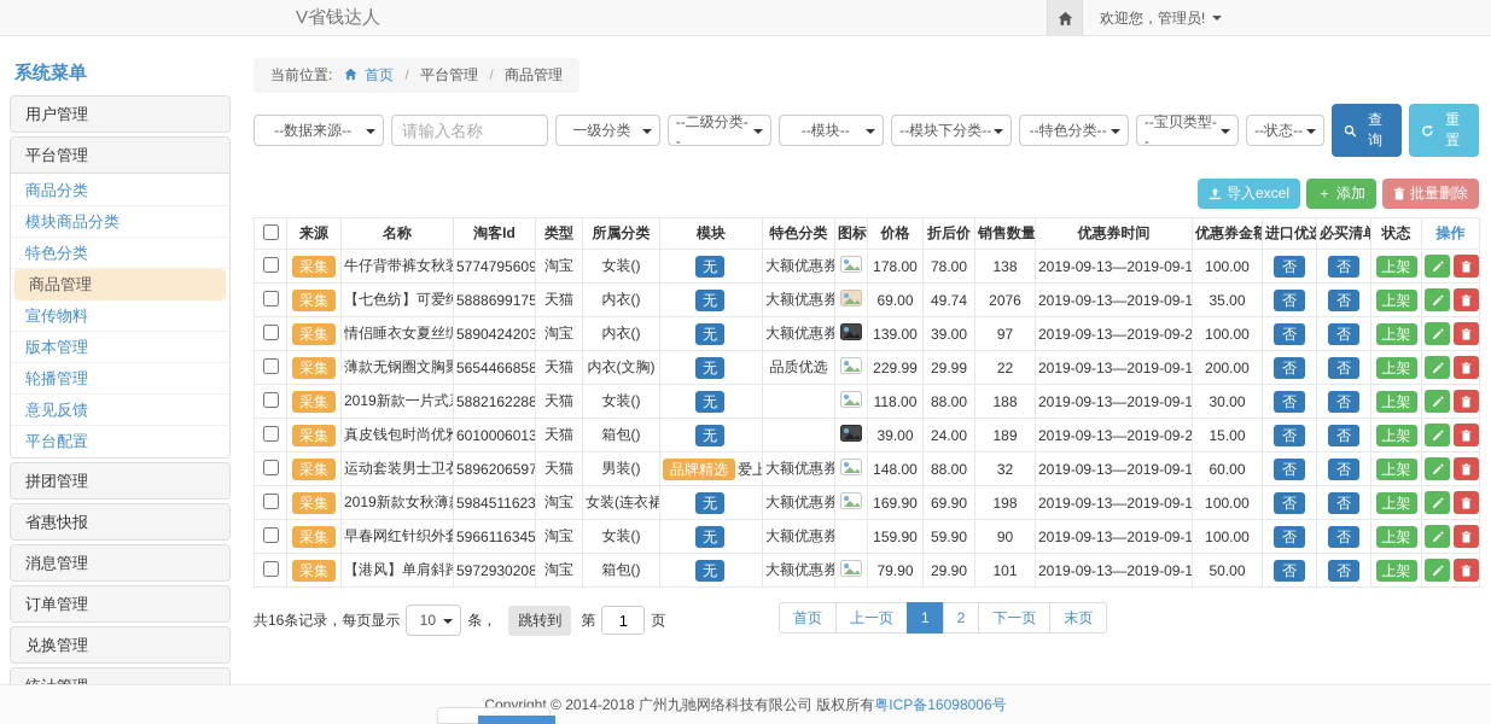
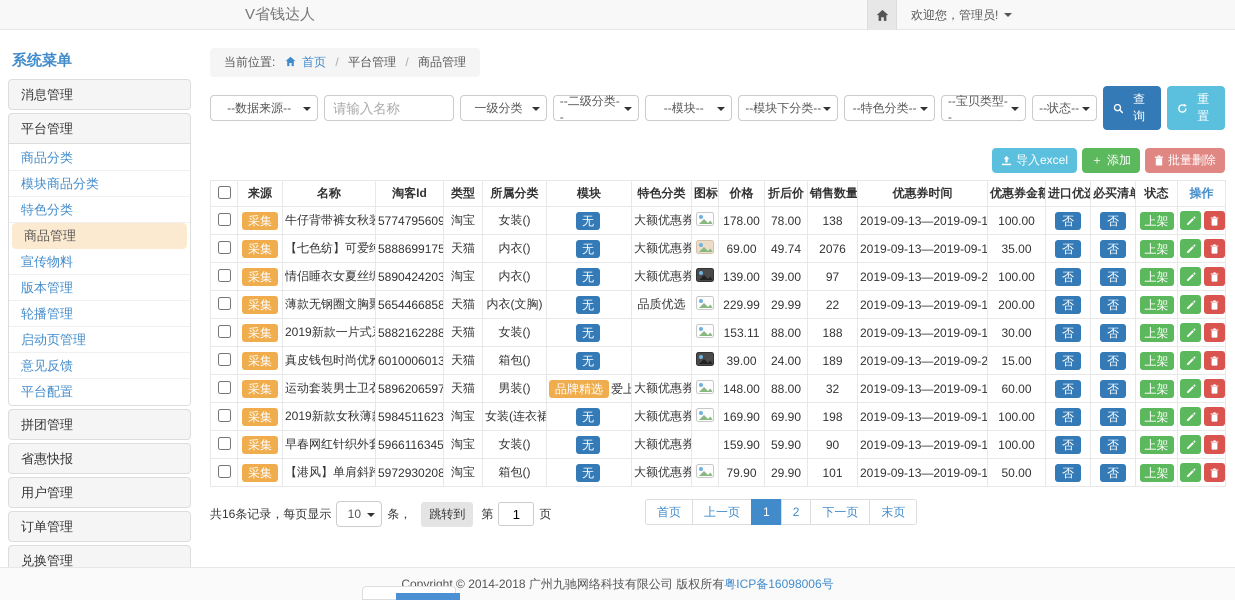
  V省钱达人
  欢迎您，管理员!
  系统菜单
- 用户管理
+ 消息管理
  平台管理
  商品分类
  模块商品分类
  特色分类
  商品管理
  宣传物料
  版本管理
  轮播管理
+ 启动页管理
  意见反馈
  平台配置
  拼团管理
  省惠快报
- 消息管理
+ 用户管理
  订单管理
  兑换管理
  当前位置: 首页 / 平台管理 / 商品管理
  --数据来源--
  请输入名称
  一级分类
  --二级分类--
  --模块--
  --模块下分类--
  --特色分类--
  --宝贝类型--
  --状态--
  查询
  重置
  导入excel
  ＋
  添加
  批量删除
  	来源	名称	淘客Id	类型	所属分类	模块	特色分类	图标	价格	折后价	销售数量	优惠券时间	优惠券金额	进口优	必买清	状态	操作
  	采集	牛仔背带裤女秋装	5774795609	淘宝	女装()	无	大额优惠券		178.00	78.00	138	2019-09-13—2019-09-1	100.00	否	否	上架
  	采集	【七色纺】可爱纯	5888699175	天猫	内衣()	无	大额优惠券		69.00	49.74	2076	2019-09-13—2019-09-1	35.00	否	否	上架
  	采集	情侣睡衣女夏丝绸	5890424203	淘宝	内衣()	无	大额优惠券		139.00	39.00	97	2019-09-13—2019-09-2	100.00	否	否	上架
  	采集	薄款无钢圈文胸聚	5654466858	天猫	内衣(文胸)	无	品质优选		229.99	29.99	22	2019-09-13—2019-09-1	200.00	否	否	上架
- 	采集	2019新款一片式	5882162288	天猫	女装()	无			118.00	88.00	188	2019-09-13—2019-09-1	30.00	否	否	上架
+ 	采集	2019新款一片式	5882162288	天猫	女装()	无			153.11	88.00	188	2019-09-13—2019-09-1	30.00	否	否	上架
  	采集	真皮钱包时尚优雅	6010006013	天猫	箱包()	无			39.00	24.00	189	2019-09-13—2019-09-2	15.00	否	否	上架
  	采集	运动套装男士卫衣	5896206597	天猫	男装()	品牌精选 爱上	大额优惠券		148.00	88.00	32	2019-09-13—2019-09-1	60.00	否	否	上架
  	采集	2019新款女秋薄	5984511623	淘宝	女装(连衣裙	无	大额优惠券		169.90	69.90	198	2019-09-13—2019-09-1	100.00	否	否	上架
  	采集	早春网红针织外套	5966116345	淘宝	女装()	无	大额优惠券		159.90	59.90	90	2019-09-13—2019-09-1	100.00	否	否	上架
  	采集	【港风】单肩斜跨	5972930208	淘宝	箱包()	无	大额优惠券		79.90	29.90	101	2019-09-13—2019-09-1	50.00	否	否	上架
  共16条记录，每页显示
  10
  条，
  跳转到
  第
  1
  页
  首页
  上一页
  1
  2
  下一页
  末页
  Copyright © 2014-2018 广州九驰网络科技有限公司 版权所有
  粤ICP备16098006号
